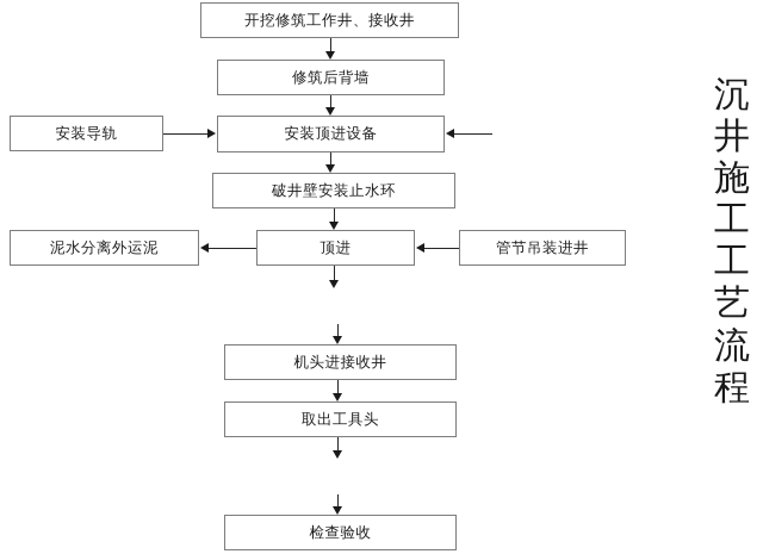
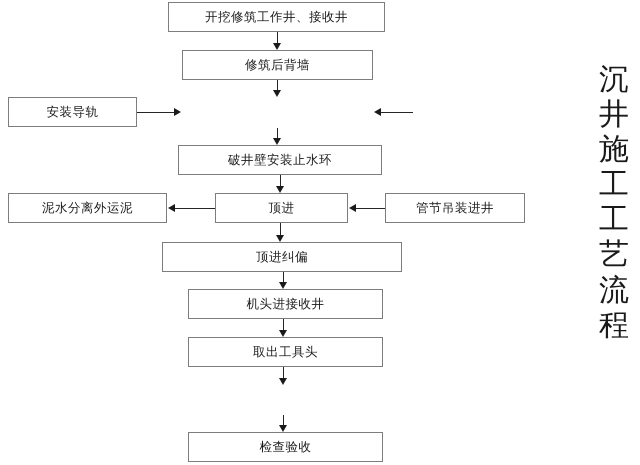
  开挖修筑工作井、接收井
  修筑后背墙
  安装导轨
- 安装顶进设备
  破井壁安装止水环
  泥水分离外运泥
  顶进
  管节吊装进井
+ 顶进纠偏
  机头进接收井
  取出工具头
  检查验收
  沉
  井
  施
  工
  工
  艺
  流
  程
